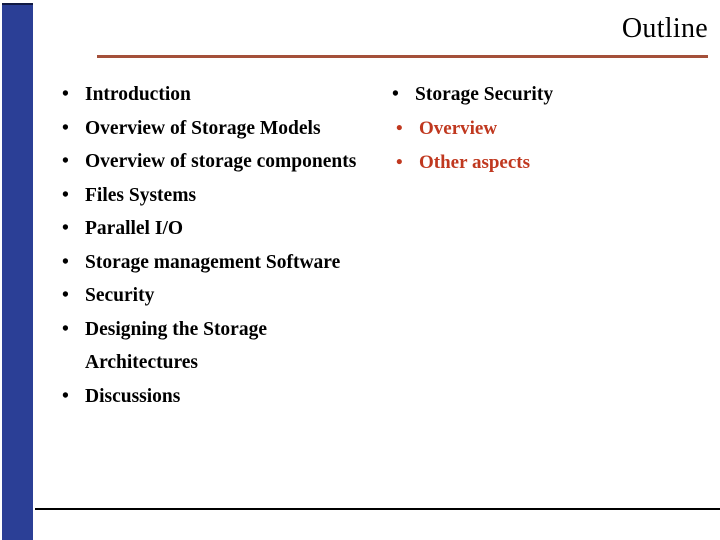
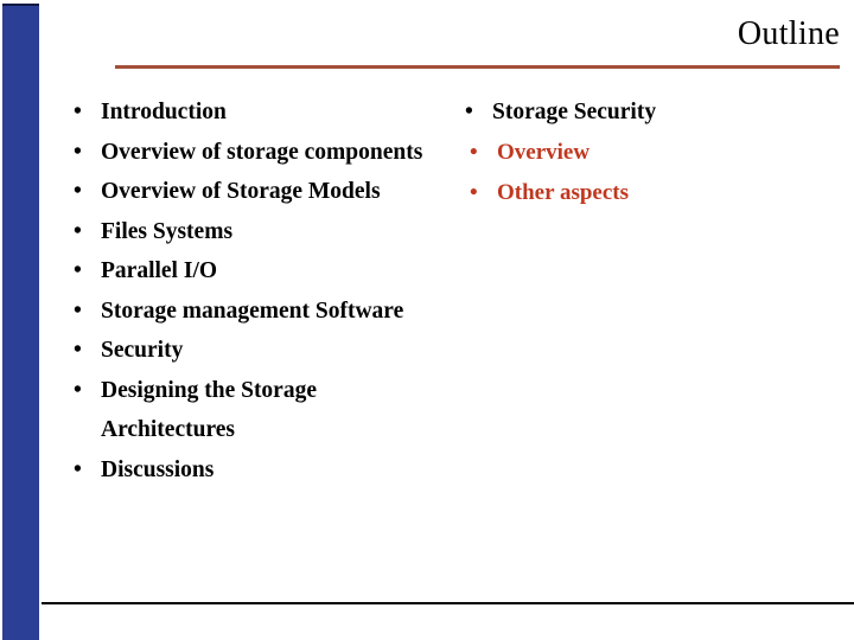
  Outline
  •
  Introduction
  •
- Overview of Storage Models
+ Overview of storage components
  •
- Overview of storage components
+ Overview of Storage Models
  •
  Files Systems
  •
  Parallel I/O
  •
  Storage management Software
  •
  Security
  •
  Designing the Storage Architectures
  •
  Discussions
  •
  Storage Security
  •
  Overview
  •
  Other aspects
